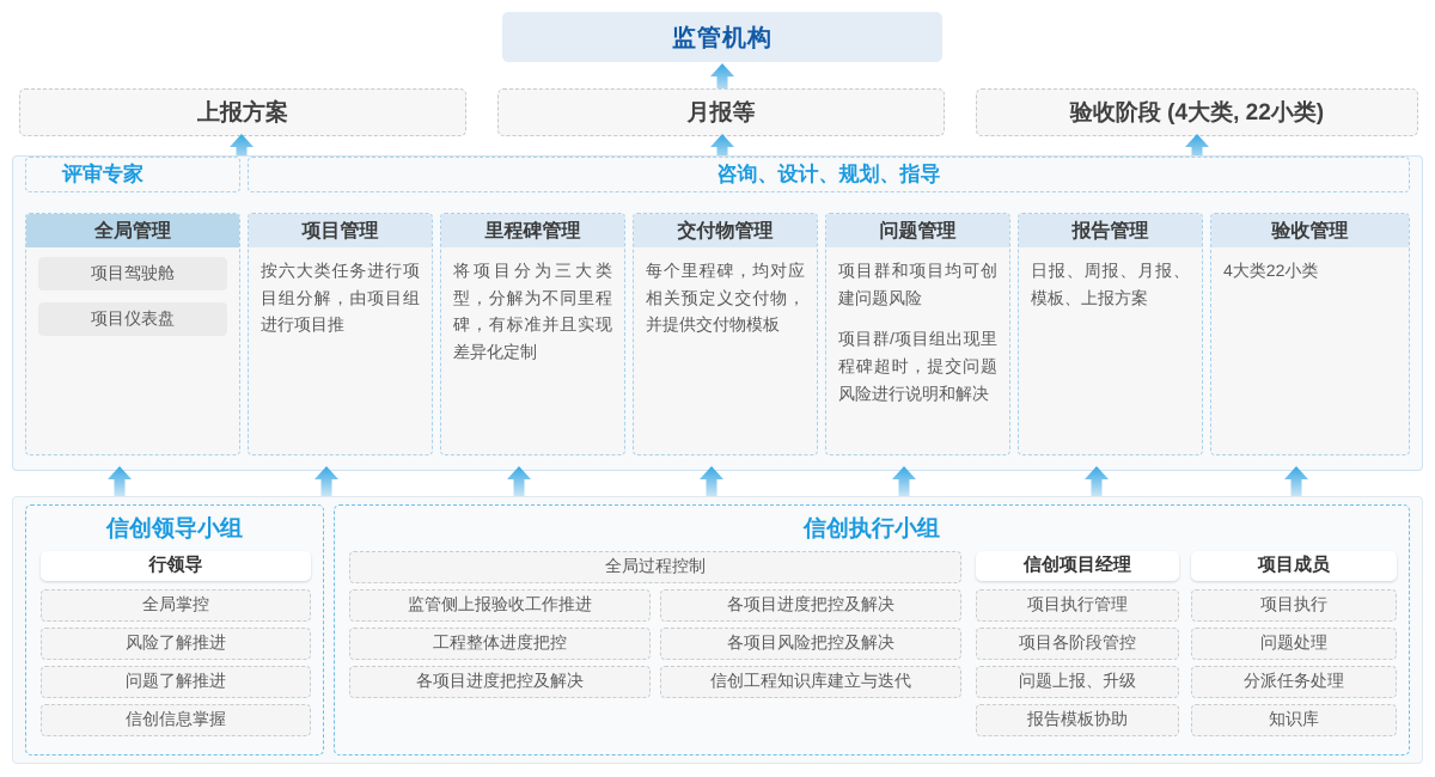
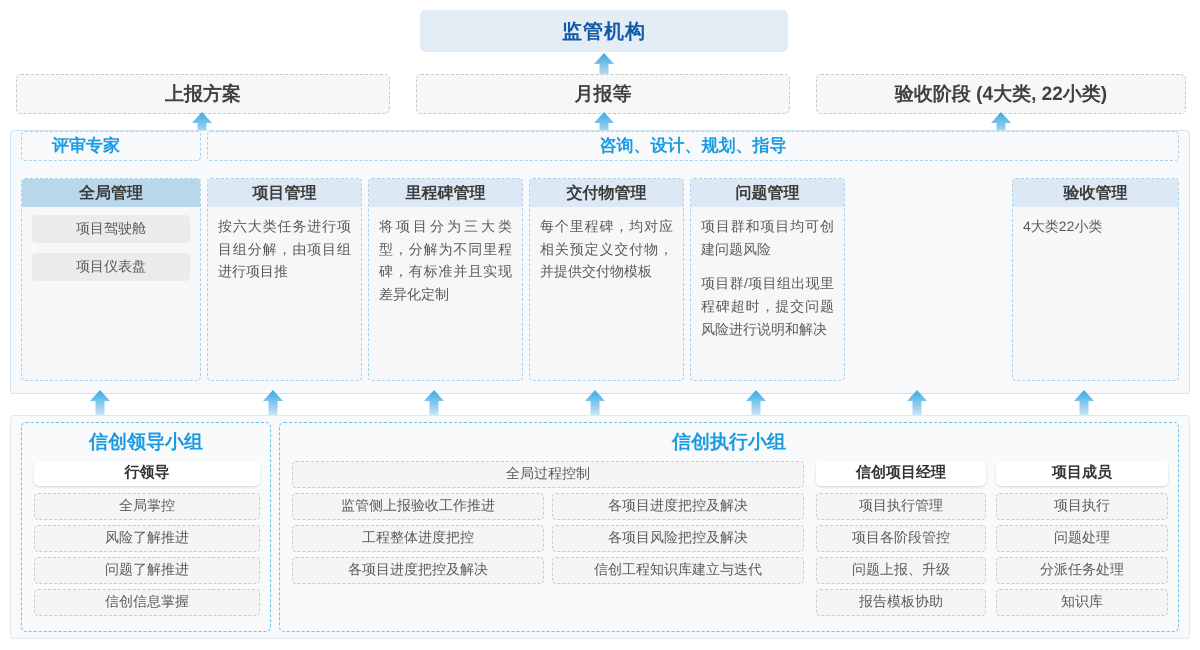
  监管机构
  上报方案
  月报等
  验收阶段 (4大类, 22小类)
  评审专家
  咨询、设计、规划、指导
  全局管理
  项目驾驶舱
  项目仪表盘
  项目管理
  按六大类任务进行项目组分解，由项目组进行项目推
  里程碑管理
  将项目分为三大类型，分解为不同里程碑，有标准并且实现差异化定制
  交付物管理
  每个里程碑，均对应相关预定义交付物，并提供交付物模板
  问题管理
  项目群和项目均可创建问题风险
  项目群/项目组出现里程碑超时，提交问题风险进行说明和解决
- 报告管理
- 日报、周报、月报、模板、上报方案
  验收管理
  4大类22小类
  信创领导小组
  行领导
  全局掌控
  风险了解推进
  问题了解推进
  信创信息掌握
  信创执行小组
  全局过程控制
  监管侧上报验收工作推进
  各项目进度把控及解决
  工程整体进度把控
  各项目风险把控及解决
  各项目进度把控及解决
  信创工程知识库建立与迭代
  信创项目经理
  项目执行管理
  项目各阶段管控
  问题上报、升级
  报告模板协助
  项目成员
  项目执行
  问题处理
  分派任务处理
  知识库
